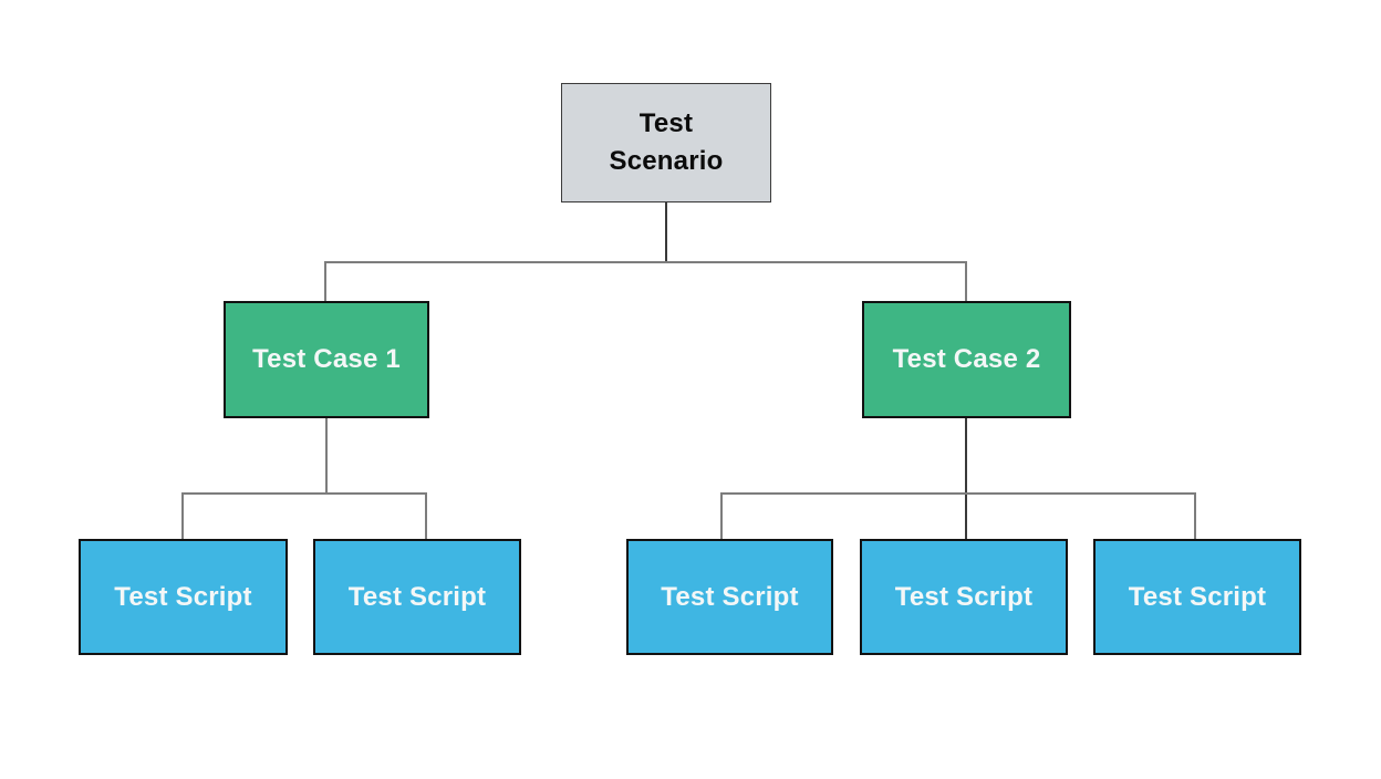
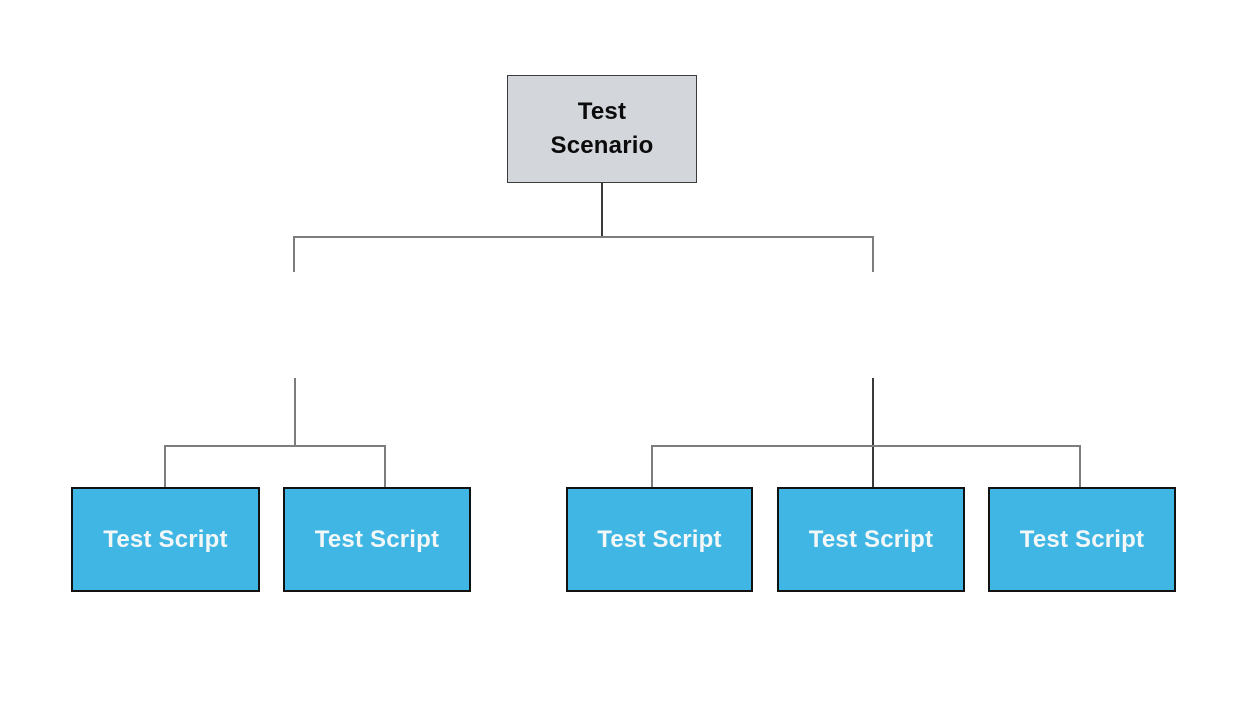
  Test
  Scenario
- Test Case 1
- Test Case 2
  Test Script
  Test Script
  Test Script
  Test Script
  Test Script
